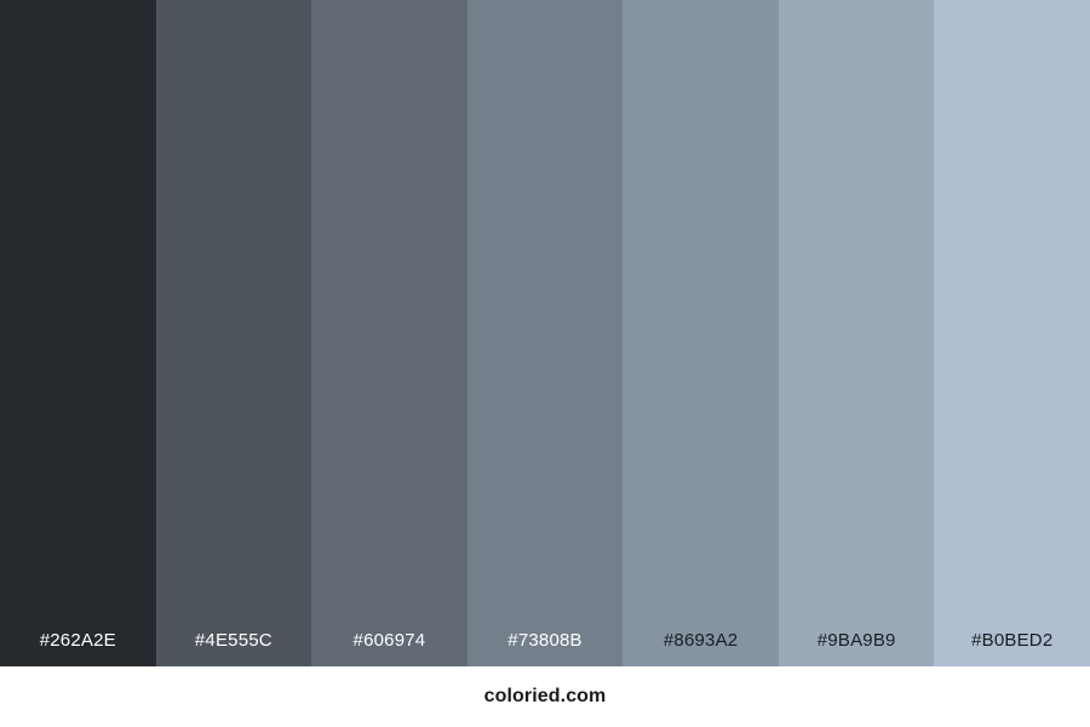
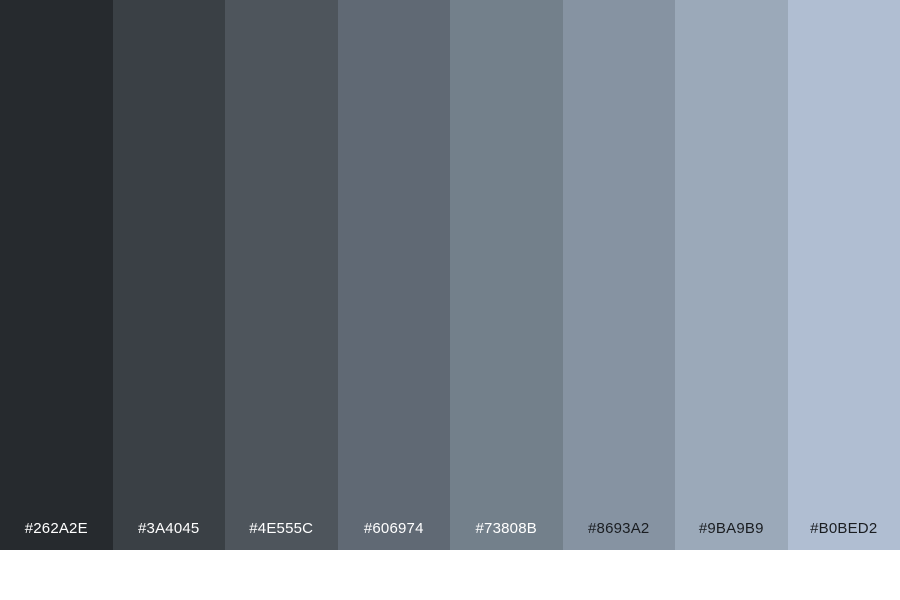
  #262A2E
+ #3A4045
  #4E555C
  #606974
  #73808B
  #8693A2
  #9BA9B9
  #B0BED2
- coloried.com
